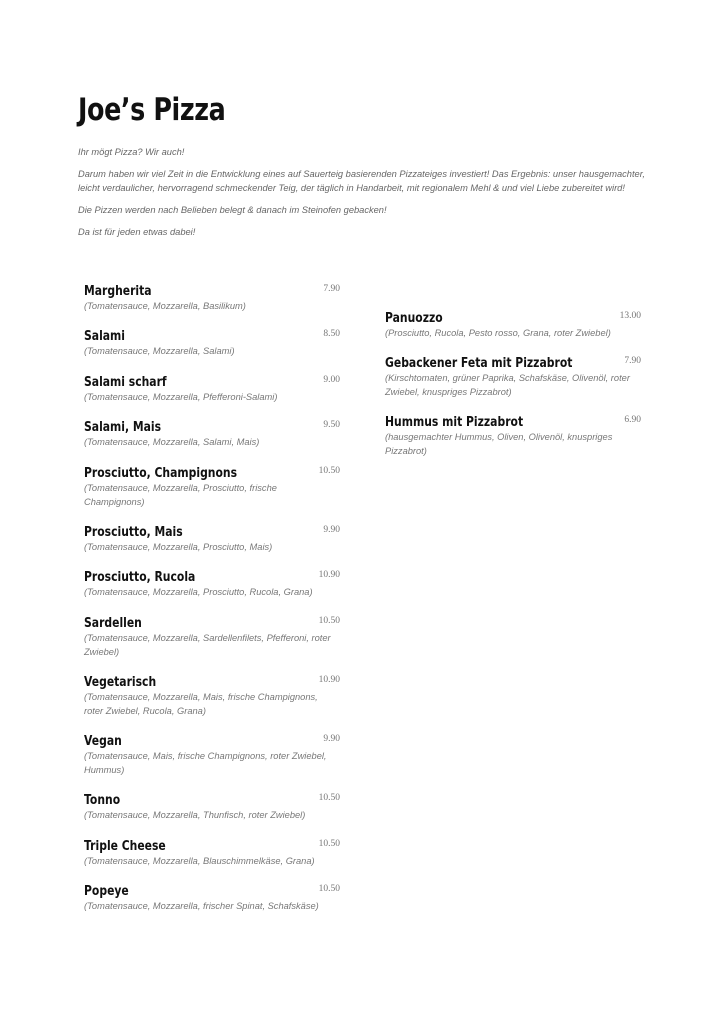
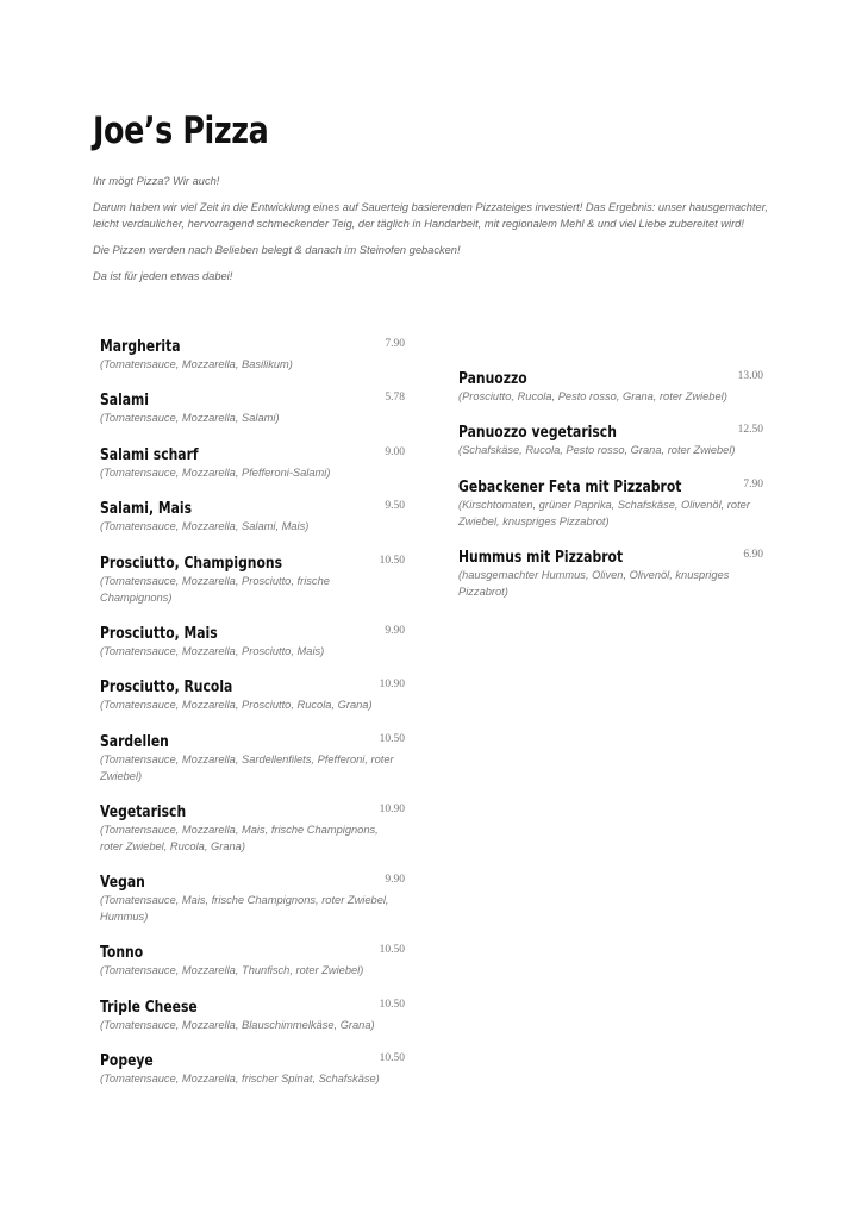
  Joe’s Pizza
  Ihr mögt Pizza? Wir auch!
  Darum haben wir viel Zeit in die Entwicklung eines auf Sauerteig basierenden Pizzateiges investiert! Das Ergebnis: unser hausgemachter, leicht verdaulicher, hervorragend schmeckender Teig, der täglich in Handarbeit, mit regionalem Mehl & und viel Liebe zubereitet wird!
  Die Pizzen werden nach Belieben belegt & danach im Steinofen gebacken!
  Da ist für jeden etwas dabei!
  Margherita
  7.90
  (Tomatensauce, Mozzarella, Basilikum)
  Salami
- 8.50
+ 5.78
  (Tomatensauce, Mozzarella, Salami)
  Salami scharf
  9.00
  (Tomatensauce, Mozzarella, Pfefferoni-Salami)
  Salami, Mais
  9.50
  (Tomatensauce, Mozzarella, Salami, Mais)
  Prosciutto, Champignons
  10.50
  (Tomatensauce, Mozzarella, Prosciutto, frische Champignons)
  Prosciutto, Mais
  9.90
  (Tomatensauce, Mozzarella, Prosciutto, Mais)
  Prosciutto, Rucola
  10.90
  (Tomatensauce, Mozzarella, Prosciutto, Rucola, Grana)
  Sardellen
  10.50
  (Tomatensauce, Mozzarella, Sardellenfilets, Pfefferoni, roter Zwiebel)
  Vegetarisch
  10.90
  (Tomatensauce, Mozzarella, Mais, frische Champignons, roter Zwiebel, Rucola, Grana)
  Vegan
  9.90
  (Tomatensauce, Mais, frische Champignons, roter Zwiebel, Hummus)
  Tonno
  10.50
  (Tomatensauce, Mozzarella, Thunfisch, roter Zwiebel)
  Triple Cheese
  10.50
  (Tomatensauce, Mozzarella, Blauschimmelkäse, Grana)
  Popeye
  10.50
  (Tomatensauce, Mozzarella, frischer Spinat, Schafskäse)
  Panuozzo
  13.00
  (Prosciutto, Rucola, Pesto rosso, Grana, roter Zwiebel)
+ Panuozzo vegetarisch
+ 12.50
+ (Schafskäse, Rucola, Pesto rosso, Grana, roter Zwiebel)
  Gebackener Feta mit Pizzabrot
  7.90
  (Kirschtomaten, grüner Paprika, Schafskäse, Olivenöl, roter Zwiebel, knuspriges Pizzabrot)
  Hummus mit Pizzabrot
  6.90
  (hausgemachter Hummus, Oliven, Olivenöl, knuspriges Pizzabrot)
